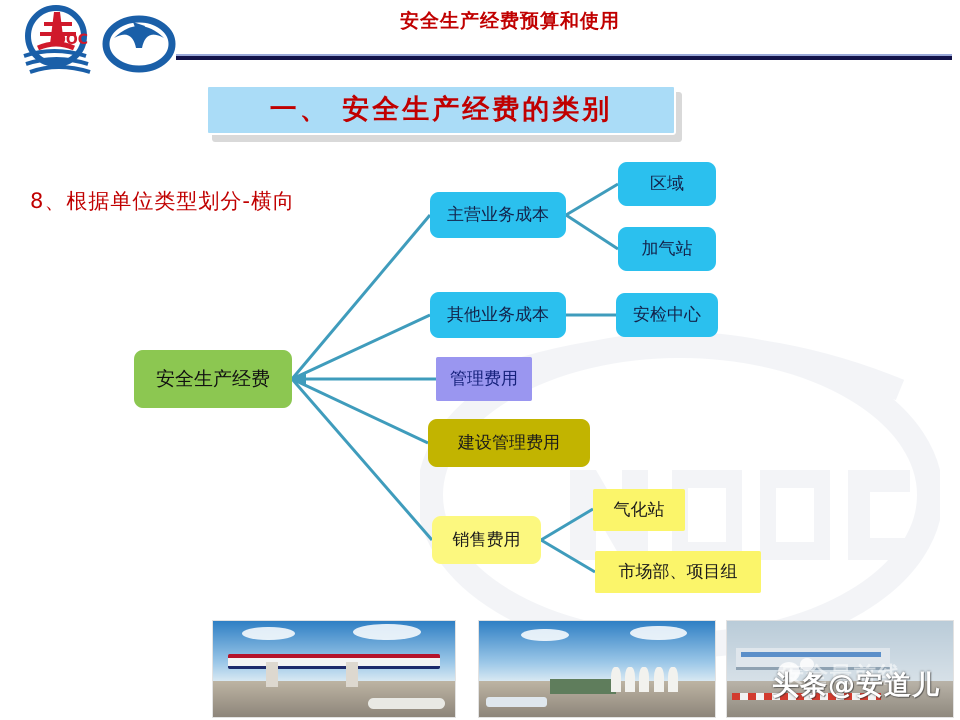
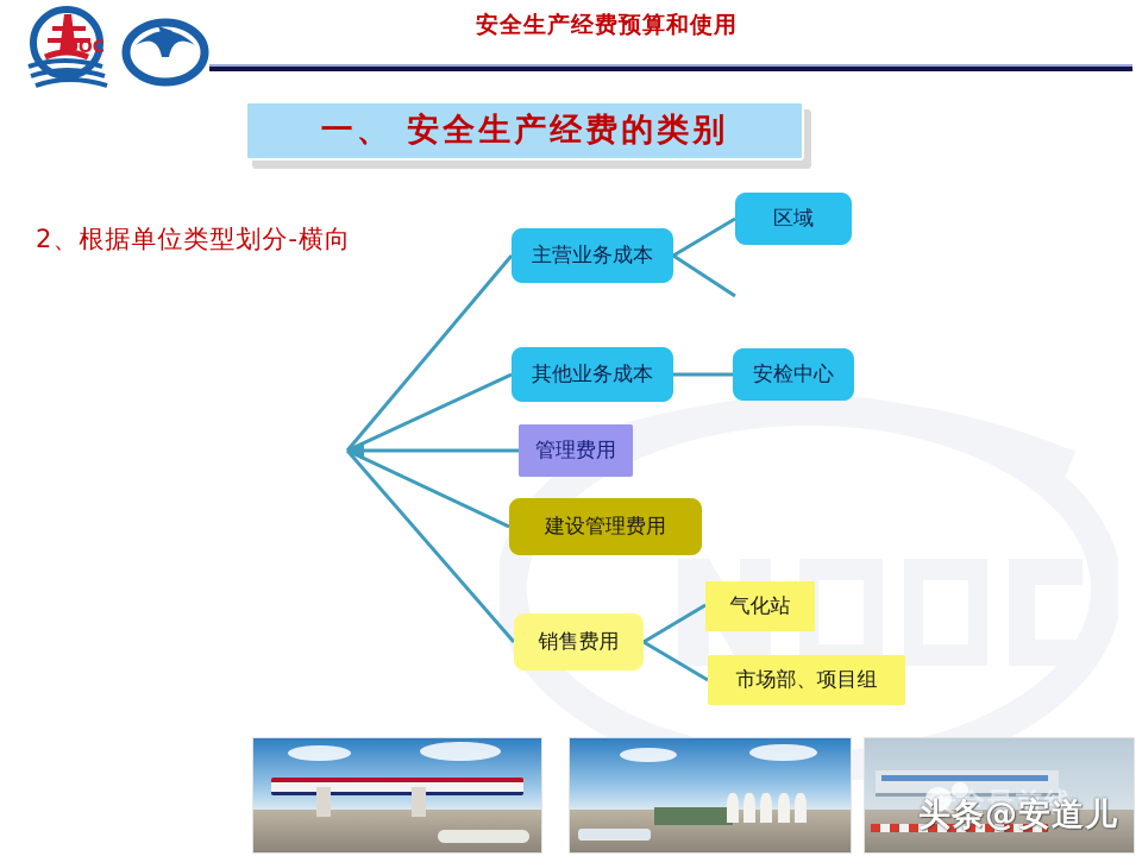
  OOC
  安全生产经费预算和使用
  一、 安全生产经费的类别
- 8、根据单位类型划分-横向
+ 2、根据单位类型划分-横向
- 安全生产经费
  主营业务成本
  其他业务成本
  管理费用
  建设管理费用
  销售费用
  区域
- 加气站
  安检中心
  气化站
  市场部、项目组
  安全最前线
  头条@安道儿
